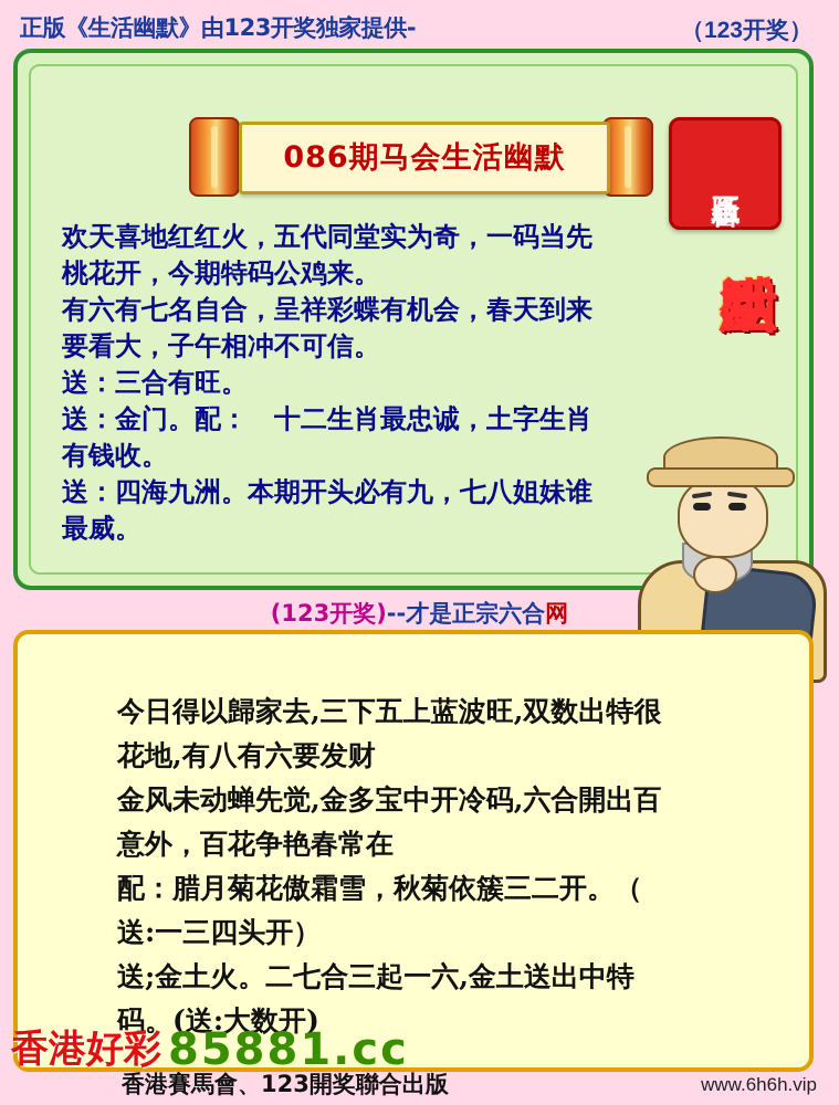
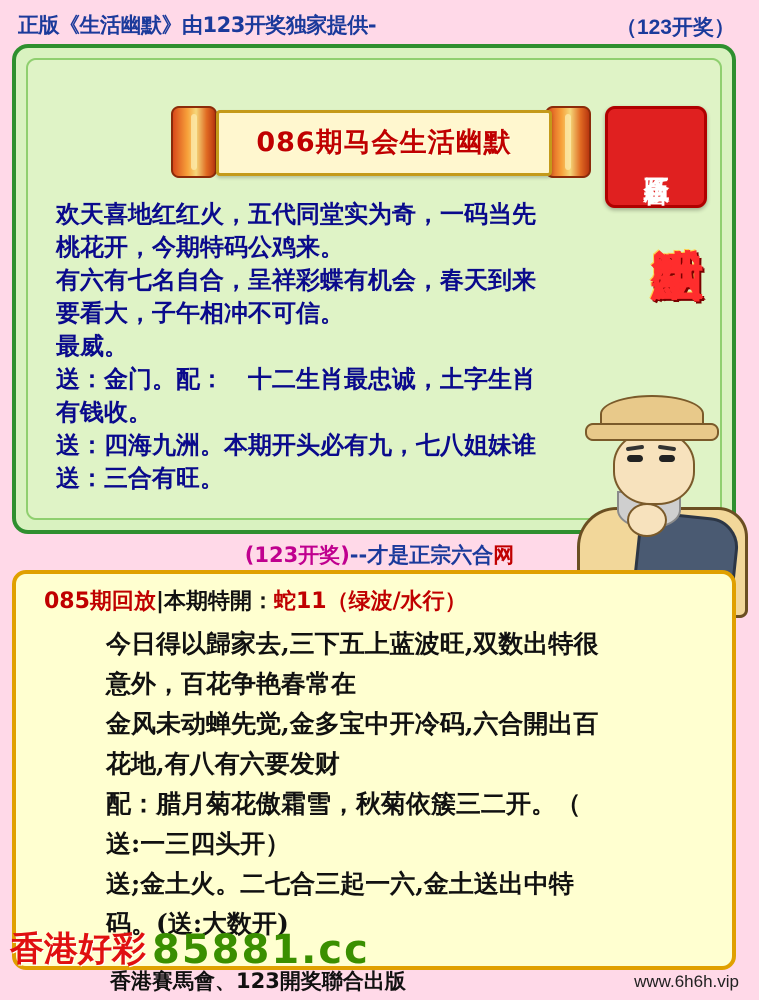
  正版《生活幽默》由123开奖独家提供-
  （123开奖）
  086期马会生活幽默
  欢天喜地红红火，五代同堂实为奇，一码当先
  桃花开，今期特码公鸡来。
  有六有七名自合，呈祥彩蝶有机会，春天到来
  要看大，子午相冲不可信。
- 送：三合有旺。
+ 最威。
  送：金门。配： 十二生肖最忠诚，土字生肖
  有钱收。
  送：四海九洲。本期开头必有九，七八姐妹谁
- 最威。
+ 送：三合有旺。
  (123开奖)--才是正宗六合网
+ 085期回放|本期特開：蛇11（绿波/水行）
  今日得以歸家去,三下五上蓝波旺,双数出特很
- 花地,有八有六要发财
+ 意外，百花争艳春常在
  金风未动蝉先觉,金多宝中开冷码,六合開出百
- 意外，百花争艳春常在
+ 花地,有八有六要发财
  配：腊月菊花傲霜雪，秋菊依簇三二开。（
  送:一三四头开）
  送;金土火。二七合三起一六,金土送出中特
  码。(送:大数开)
  香港好彩
  85881.cc
  香港賽馬會、123開奖聯合出版
  www.6h6h.vip
